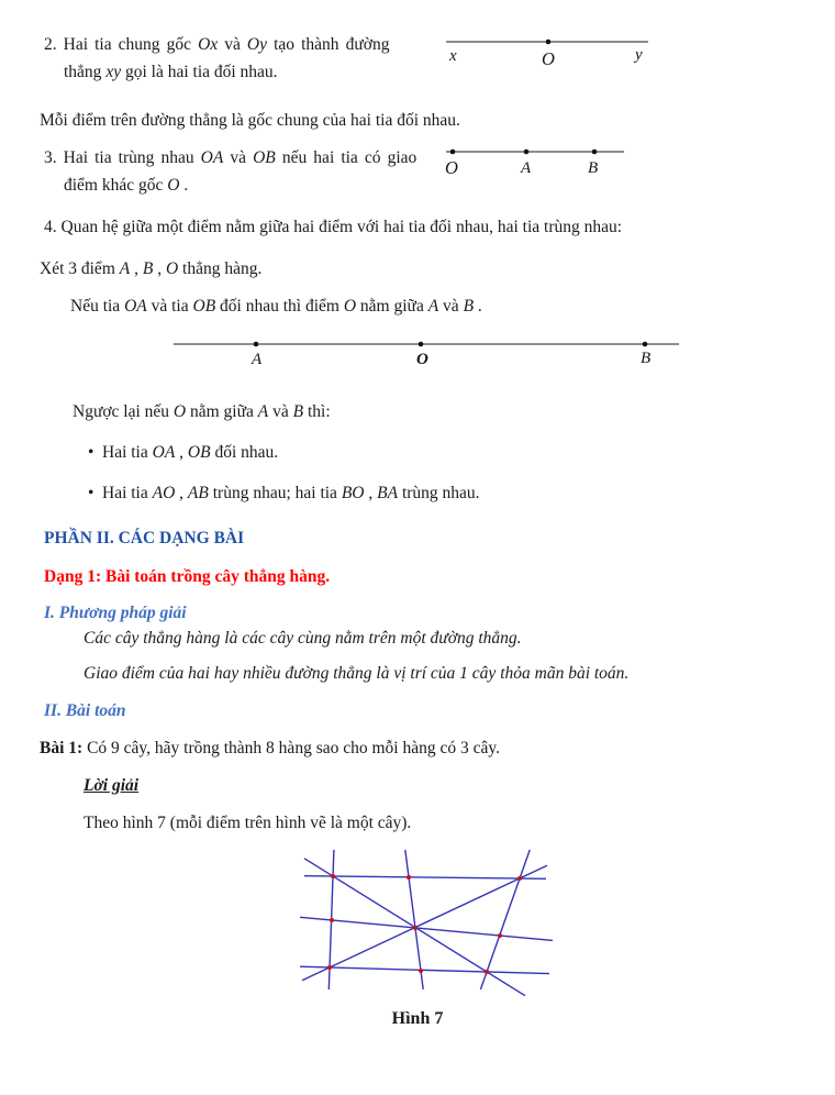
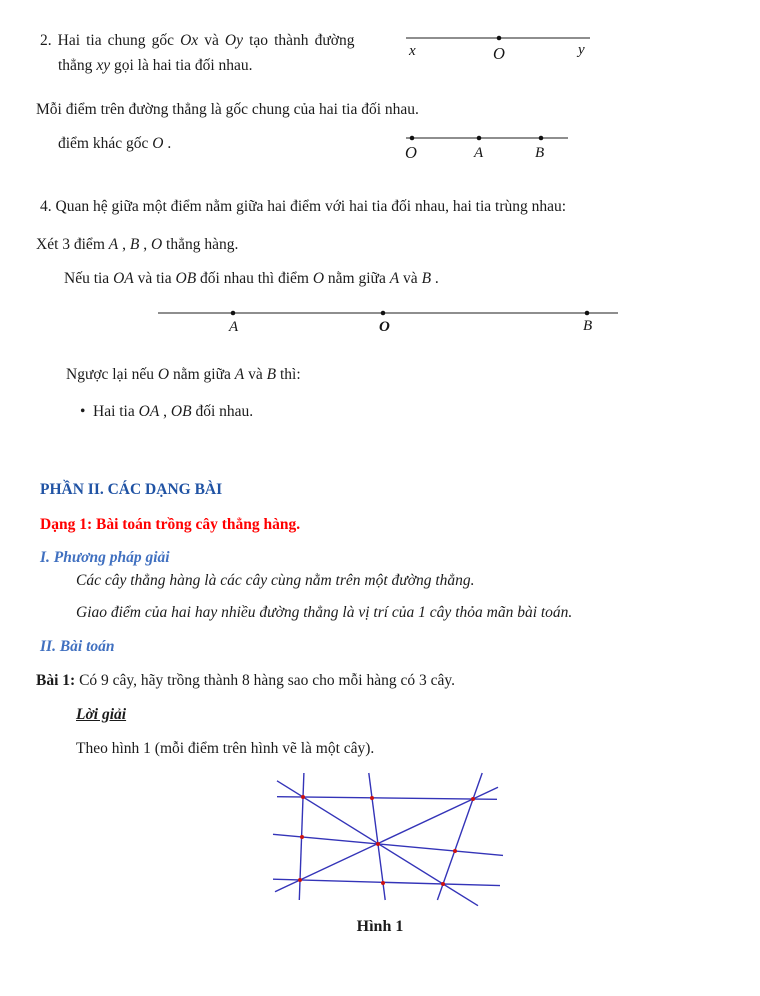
  2. Hai tia chung gốc Ox và Oy tạo thành đường
  thẳng xy gọi là hai tia đối nhau.
  x
  O
  y
  Mỗi điểm trên đường thẳng là gốc chung của hai tia đối nhau.
- 3. Hai tia trùng nhau OA và OB nếu hai tia có giao
  điểm khác gốc O .
  O
  A
  B
  4. Quan hệ giữa một điểm nằm giữa hai điểm với hai tia đối nhau, hai tia trùng nhau:
  Xét 3 điểm A , B , O thẳng hàng.
  Nếu tia OA và tia OB đối nhau thì điểm O nằm giữa A và B .
  A
  O
  B
  Ngược lại nếu O nằm giữa A và B thì:
  • Hai tia OA , OB đối nhau.
- • Hai tia AO , AB trùng nhau; hai tia BO , BA trùng nhau.
  PHẦN II. CÁC DẠNG BÀI
  Dạng 1: Bài toán trồng cây thẳng hàng.
  I. Phương pháp giải
  Các cây thẳng hàng là các cây cùng nằm trên một đường thẳng.
  Giao điểm của hai hay nhiều đường thẳng là vị trí của 1 cây thỏa mãn bài toán.
  II. Bài toán
  Bài 1: Có 9 cây, hãy trồng thành 8 hàng sao cho mỗi hàng có 3 cây.
  Lời giải
- Theo hình 7 (mỗi điểm trên hình vẽ là một cây).
+ Theo hình 1 (mỗi điểm trên hình vẽ là một cây).
- Hình 7
+ Hình 1
